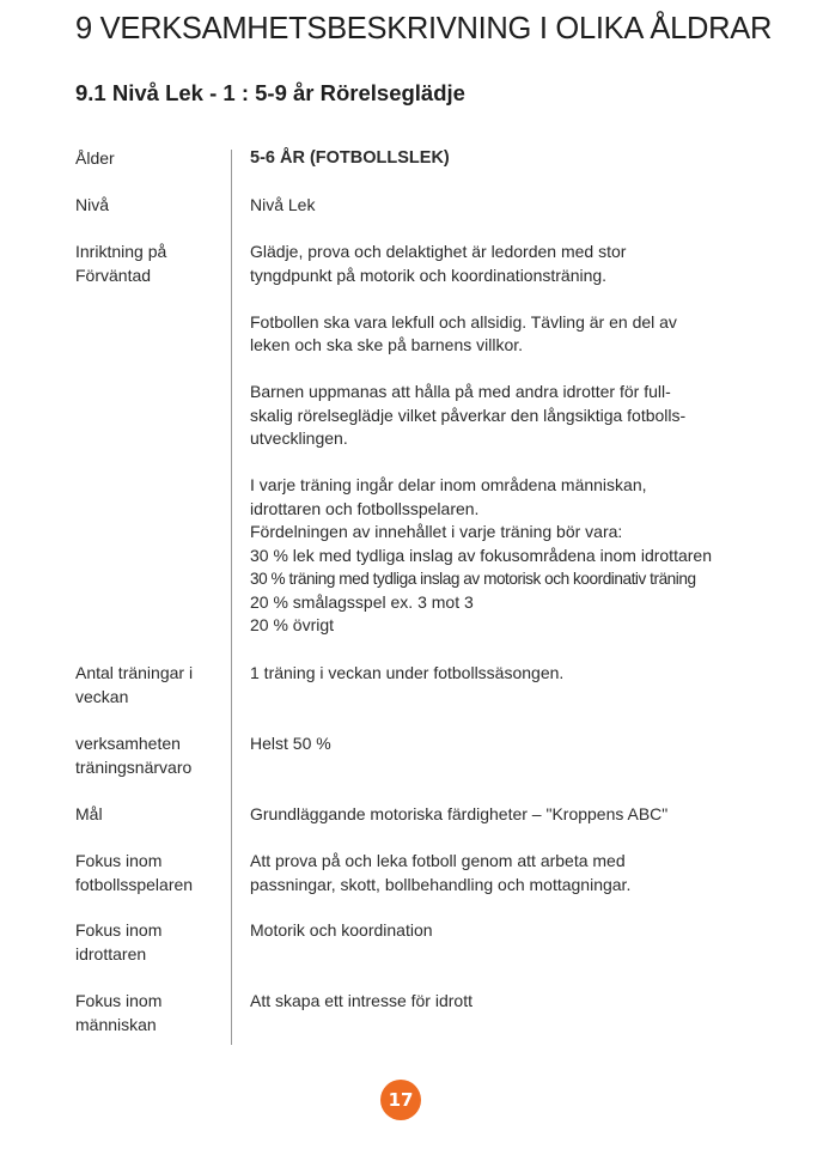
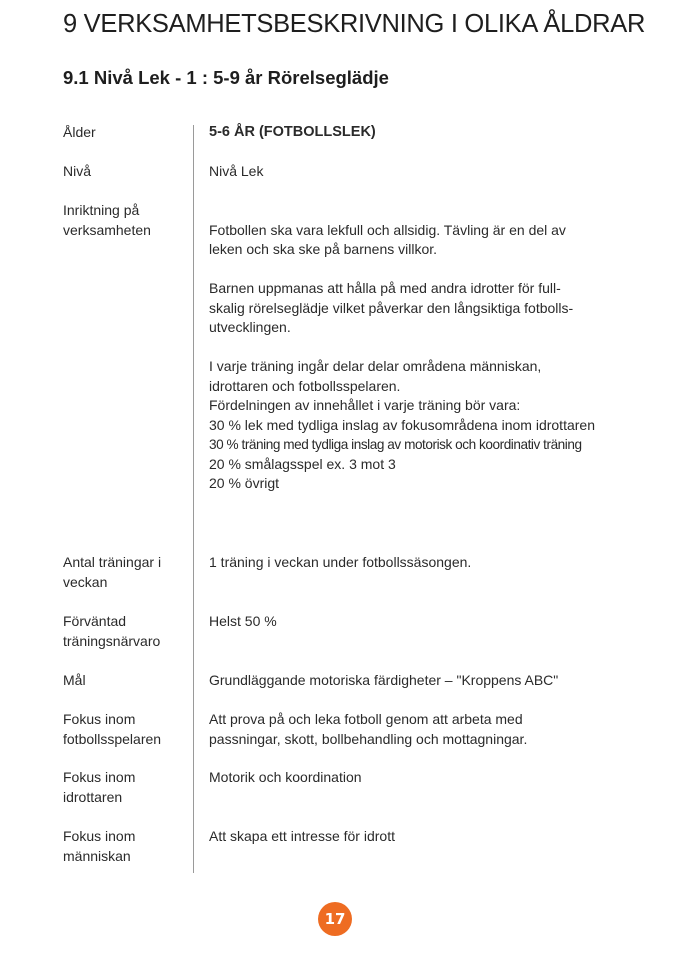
  9 VERKSAMHETSBESKRIVNING I OLIKA ÅLDRAR
  9.1 Nivå Lek - 1 : 5-9 år Rörelseglädje
  Ålder
  5-6 ÅR (FOTBOLLSLEK)
  Nivå
  Nivå Lek
  Inriktning på
- Förväntad
+ verksamheten
- Glädje, prova och delaktighet är ledorden med stor
- tyngdpunkt på motorik och koordinationsträning.
  Fotbollen ska vara lekfull och allsidig. Tävling är en del av
  leken och ska ske på barnens villkor.
  Barnen uppmanas att hålla på med andra idrotter för full-
  skalig rörelseglädje vilket påverkar den långsiktiga fotbolls-
  utvecklingen.
- I varje träning ingår delar inom områdena människan,
+ I varje träning ingår delar delar områdena människan,
  idrottaren och fotbollsspelaren.
  Fördelningen av innehållet i varje träning bör vara:
  30 % lek med tydliga inslag av fokusområdena inom idrottaren
  30 % träning med tydliga inslag av motorisk och koordinativ träning
  20 % smålagsspel ex. 3 mot 3
  20 % övrigt
  Antal träningar i
  veckan
  1 träning i veckan under fotbollssäsongen.
- verksamheten
+ Förväntad
  träningsnärvaro
  Helst 50 %
  Mål
  Grundläggande motoriska färdigheter – "Kroppens ABC"
  Fokus inom
  fotbollsspelaren
  Att prova på och leka fotboll genom att arbeta med
  passningar, skott, bollbehandling och mottagningar.
  Fokus inom
  idrottaren
  Motorik och koordination
  Fokus inom
  människan
  Att skapa ett intresse för idrott
  17
